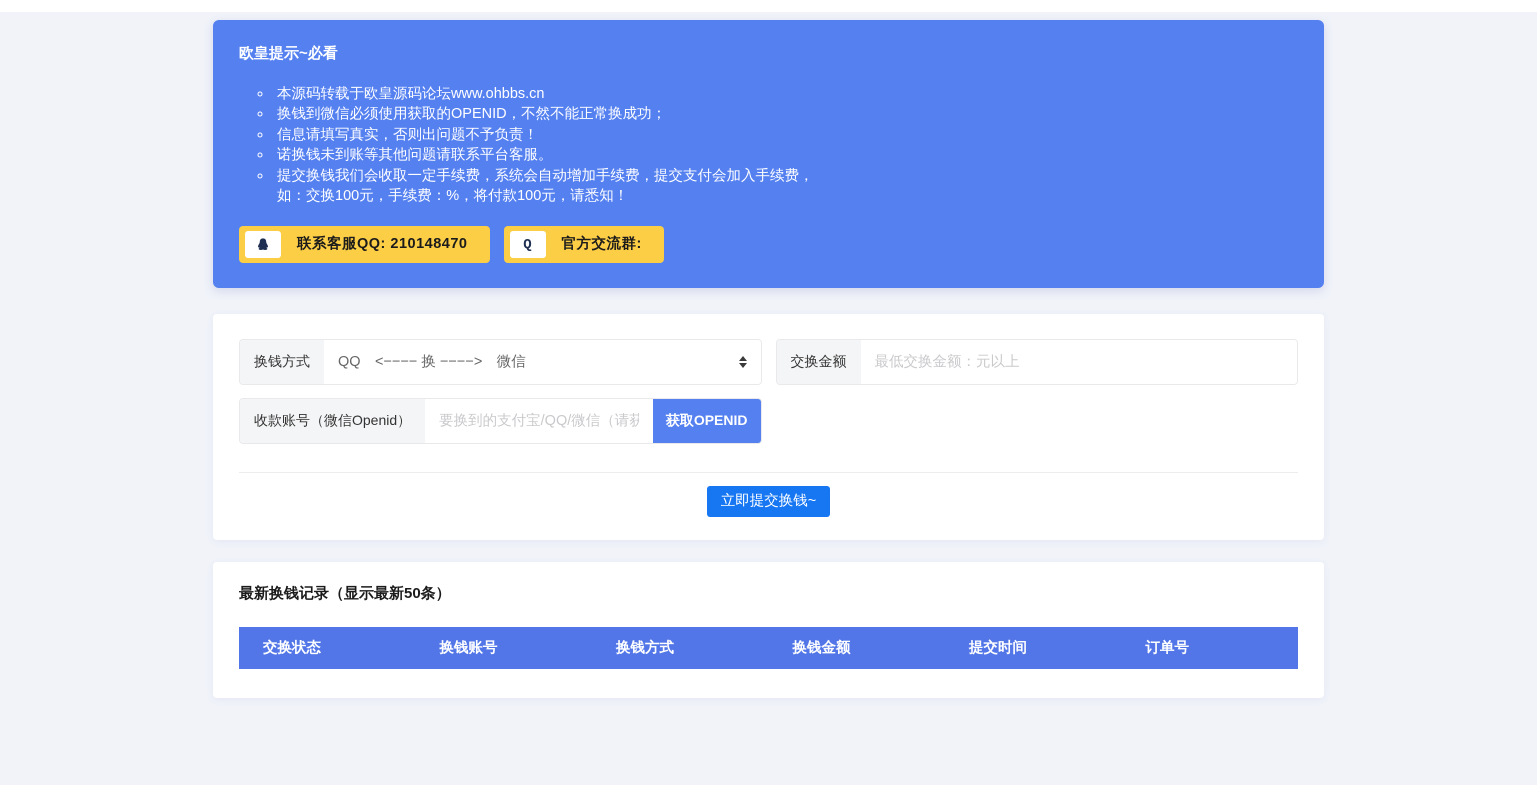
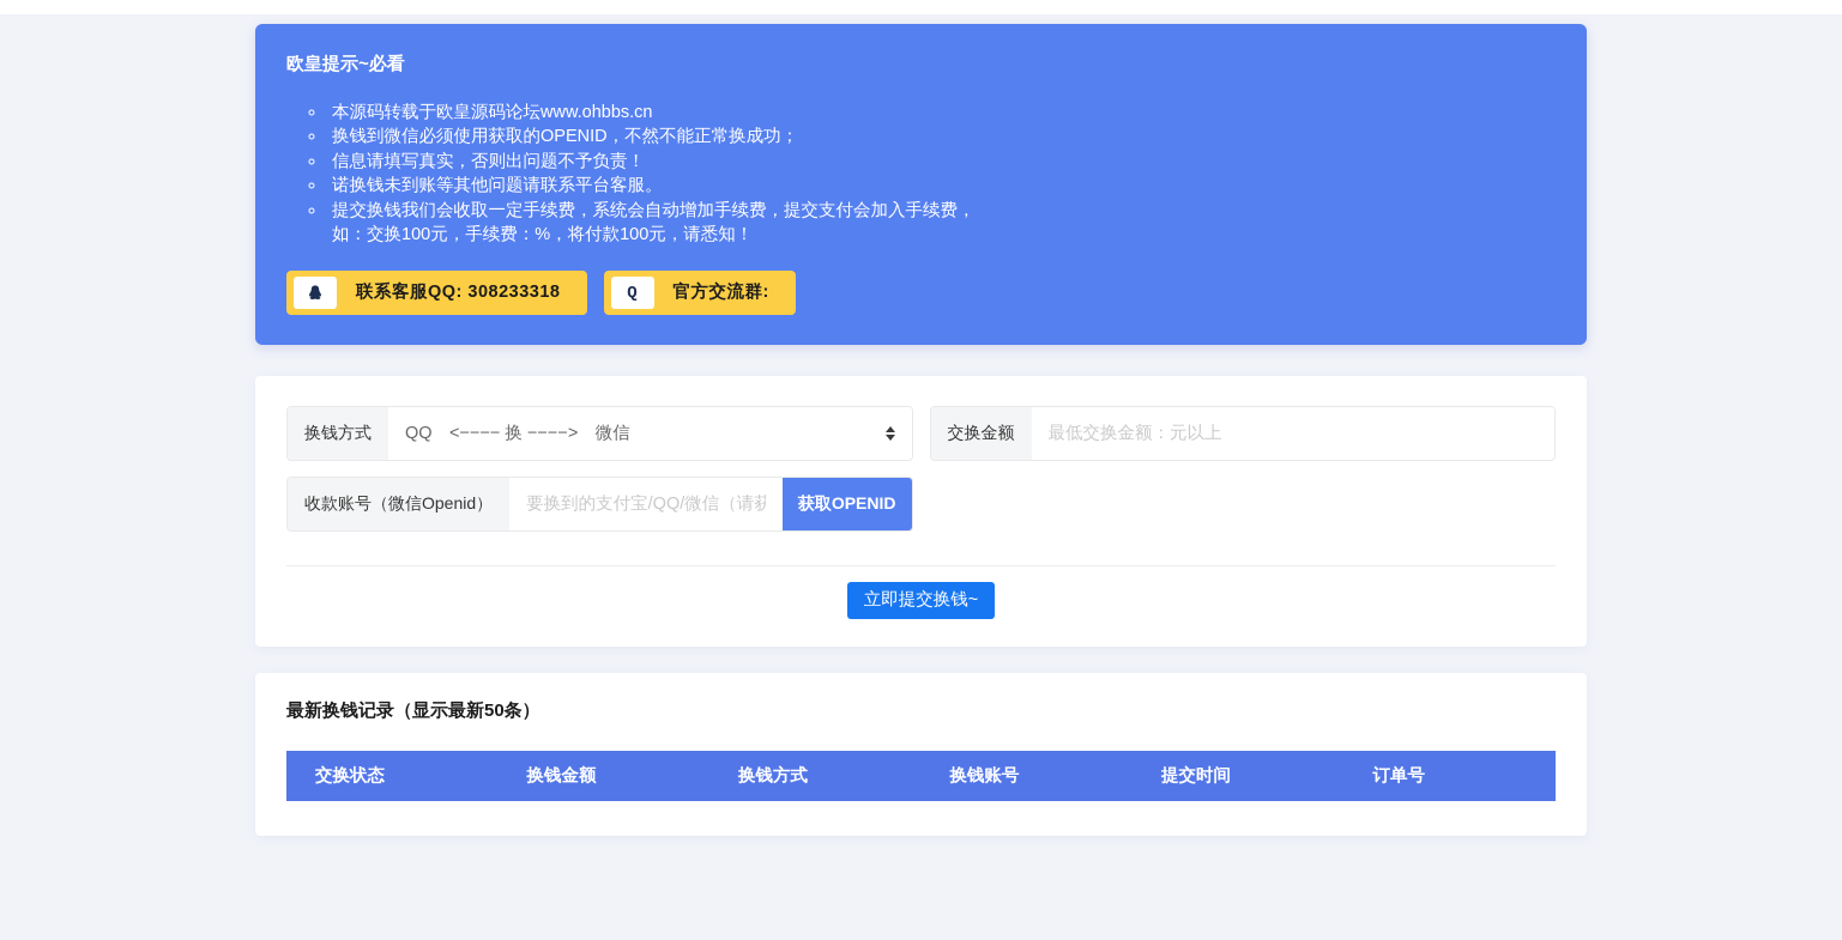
  欧皇提示~必看
  本源码转载于欧皇源码论坛www.ohbbs.cn
  换钱到微信必须使用获取的OPENID，不然不能正常换成功；
  信息请填写真实，否则出问题不予负责！
  诺换钱未到账等其他问题请联系平台客服。
  提交换钱我们会收取一定手续费，系统会自动增加手续费，提交支付会加入手续费，
  如：交换100元，手续费：%，将付款100元，请悉知！
- 联系客服QQ: 210148470
+ 联系客服QQ: 308233318
  Q
  官方交流群:
  换钱方式
  QQ <−−−− 换 −−−−> 微信
  交换金额
  最低交换金额：元以上
  收款账号（微信Openid）
  获取OPENID
  立即提交换钱~
  最新换钱记录（显示最新50条）
  交换状态
- 换钱账号
+ 换钱金额
  换钱方式
- 换钱金额
+ 换钱账号
  提交时间
  订单号
